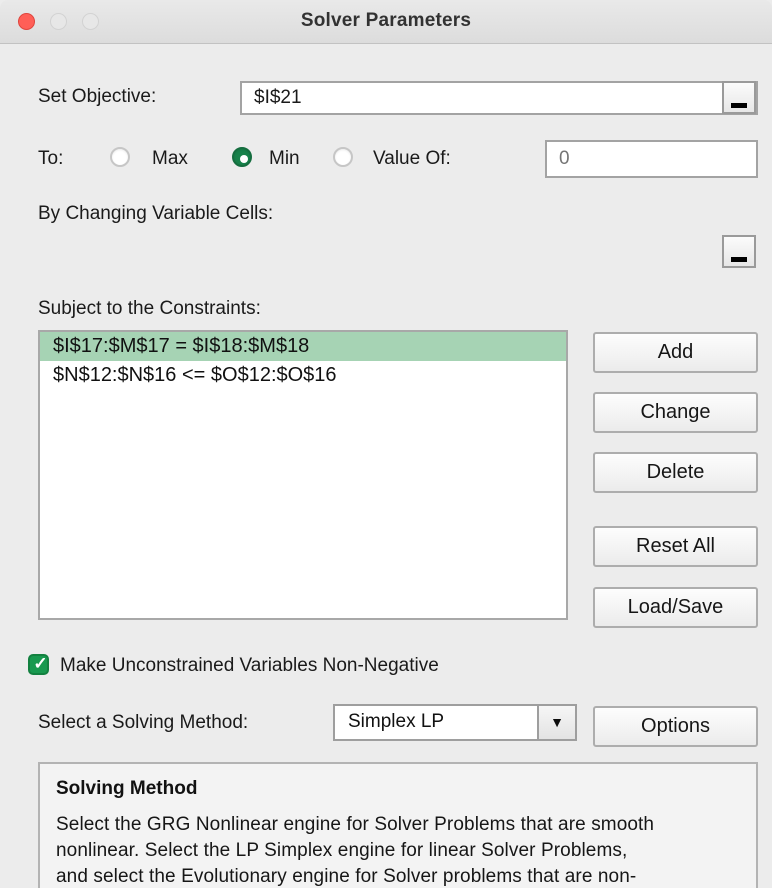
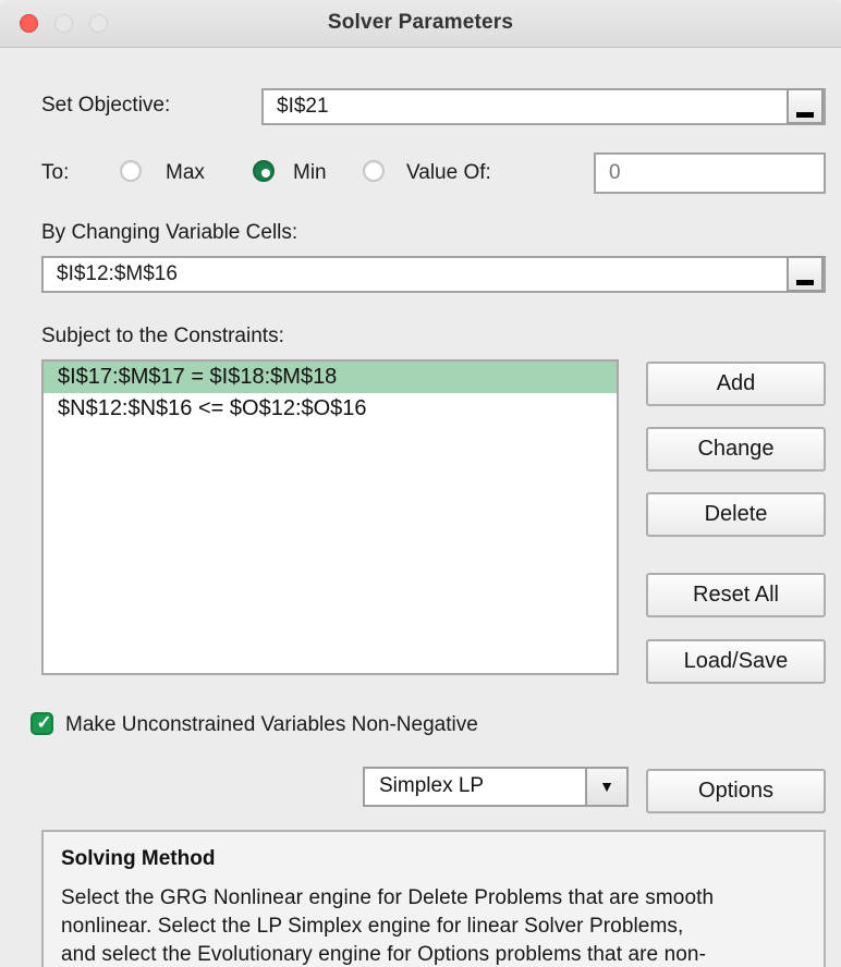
  Solver Parameters
  Set Objective:
  $I$21
  To:
  Max
  Min
  Value Of:
  0
  By Changing Variable Cells:
+ $I$12:$M$16
  Subject to the Constraints:
  $I$17:$M$17 = $I$18:$M$18
  $N$12:$N$16 <= $O$12:$O$16
  Add
  Change
  Delete
  Reset All
  Load/Save
  ✓
  Make Unconstrained Variables Non-Negative
- Select a Solving Method:
  Simplex LP
  ▼
  Options
  Solving Method
- Select the GRG Nonlinear engine for Solver Problems that are smooth
+ Select the GRG Nonlinear engine for Delete Problems that are smooth
  nonlinear. Select the LP Simplex engine for linear Solver Problems,
- and select the Evolutionary engine for Solver problems that are non-
+ and select the Evolutionary engine for Options problems that are non-
